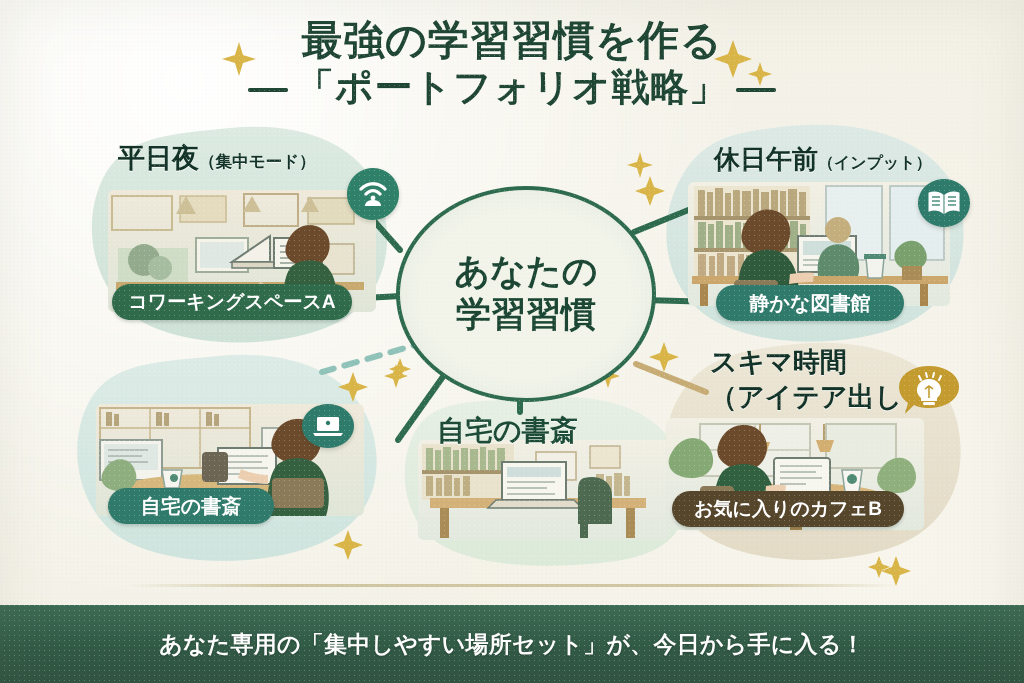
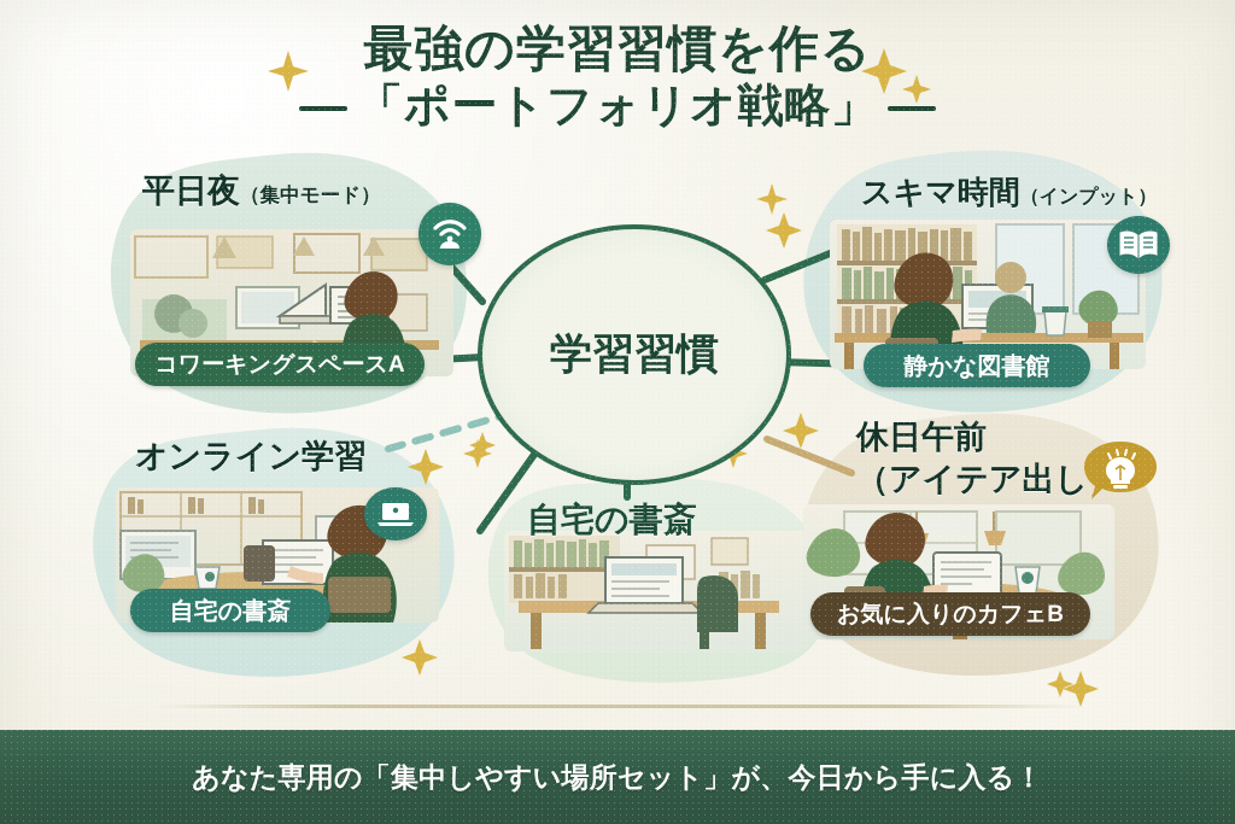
  最強の学習習慣を作る
  「ポートフォリオ戦略」
- あなたの
  学習習慣
  平日夜（集中モード）
  コワーキングスペースA
- 休日午前（インプット）
+ スキマ時間（インプット）
  静かな図書館
+ オンライン学習
  自宅の書斎
  自宅の書斎
- スキマ時間
+ 休日午前
  （アイテア出し
  お気に入りのカフェB
  あなた専用の「集中しやすい場所セット」が、今日から手に入る！
